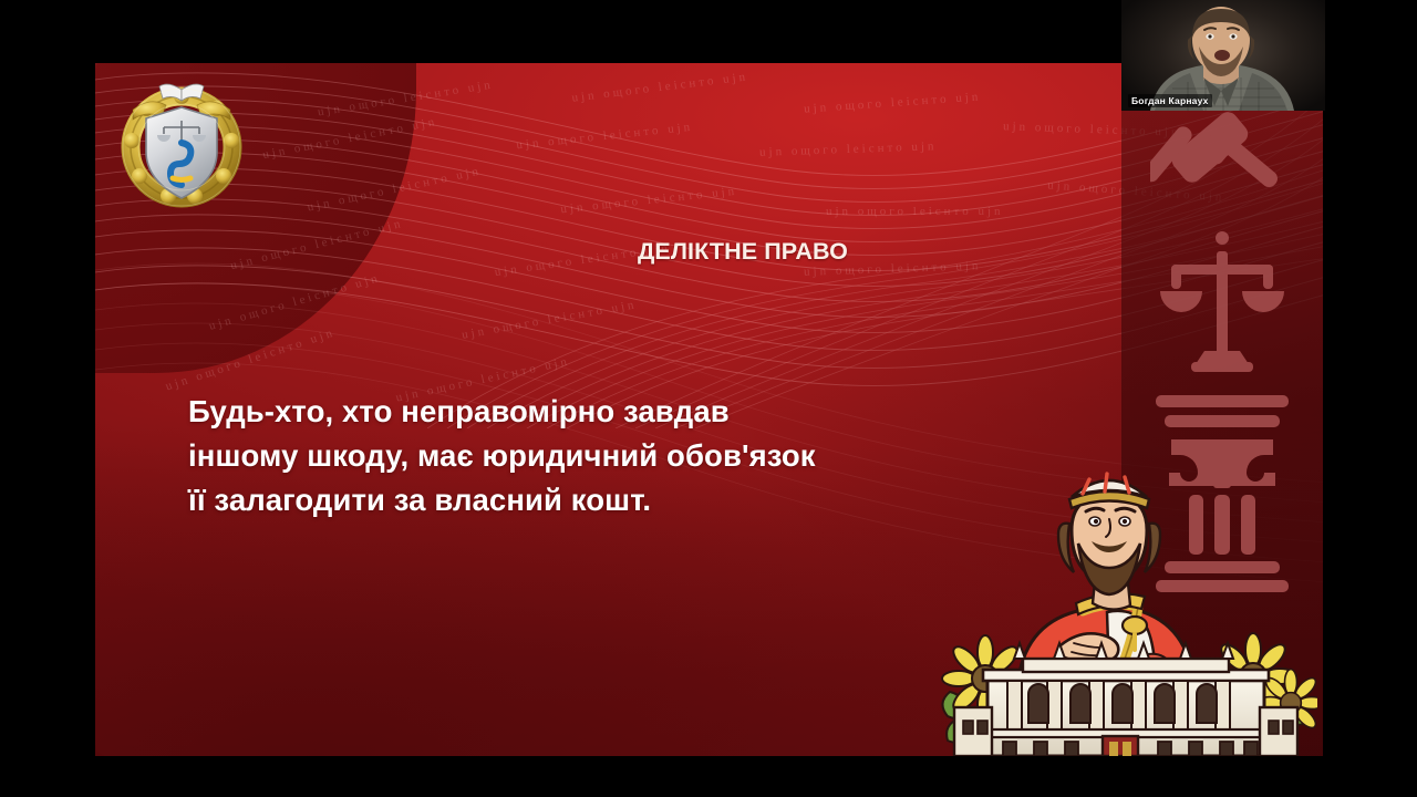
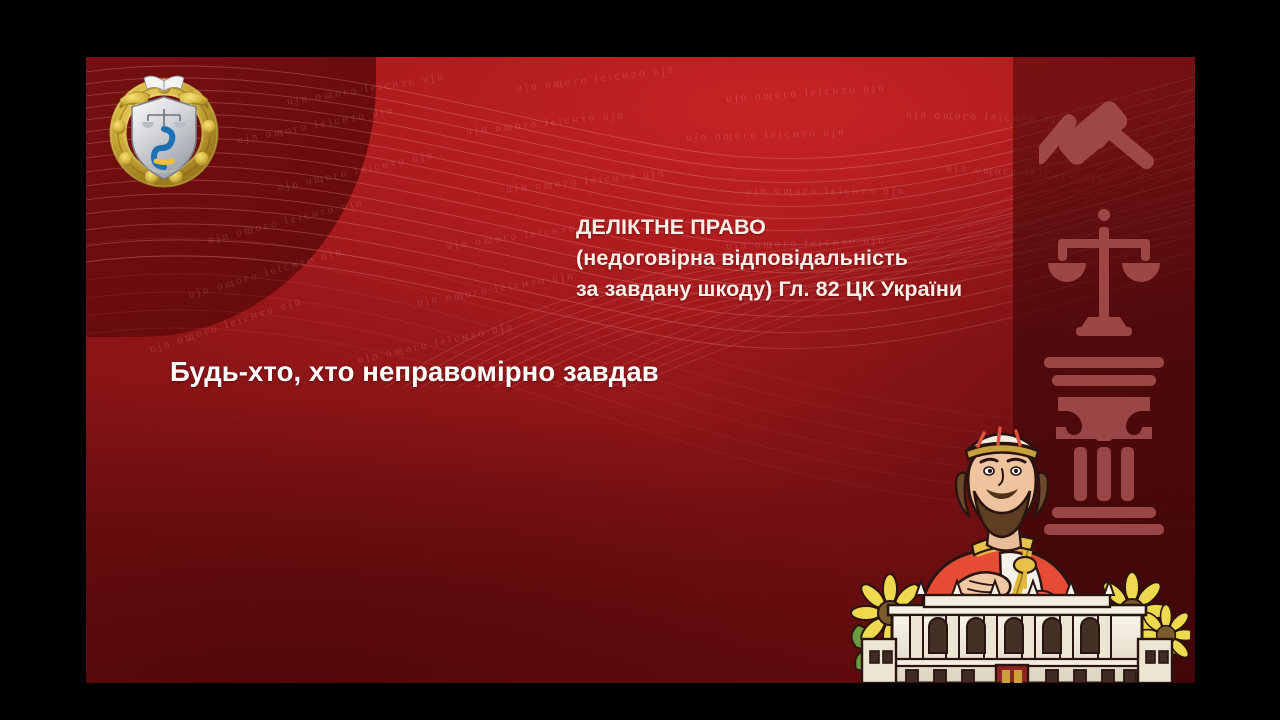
  ДЕЛІКТНЕ ПРАВО
+ (недоговірна відповідальність
+ за завдану шкоду) Гл. 82 ЦК України
  Будь-хто, хто неправомірно завдав
- іншому шкоду, має юридичний обов'язок
- її залагодити за власний кошт.
- Богдан Карнаух
